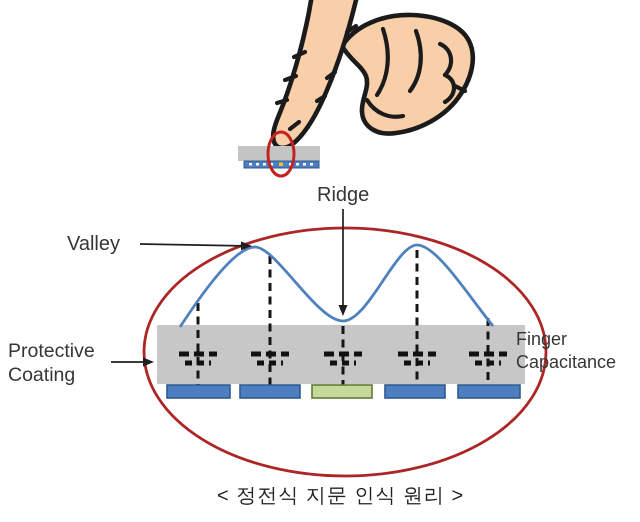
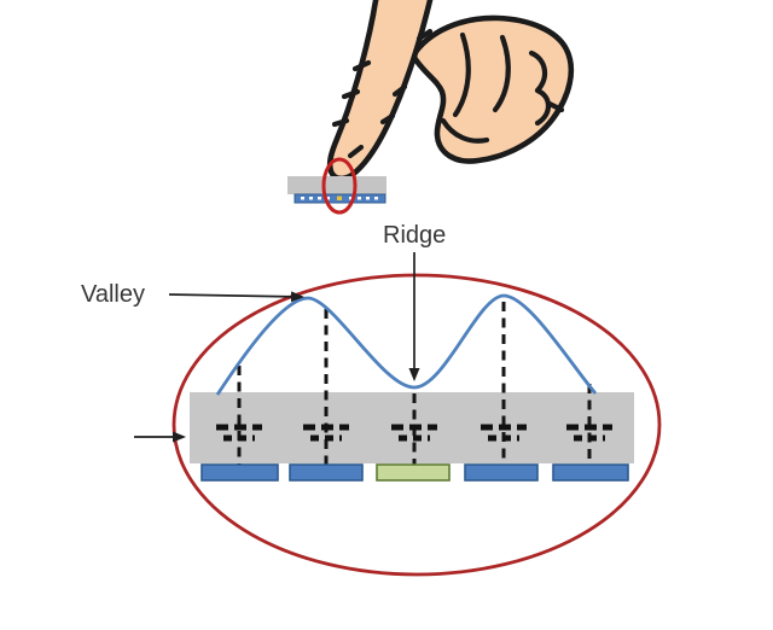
  Ridge
  Valley
- Protective Coating
- Finger Capacitance
- < 정전식 지문 인식 원리 >
